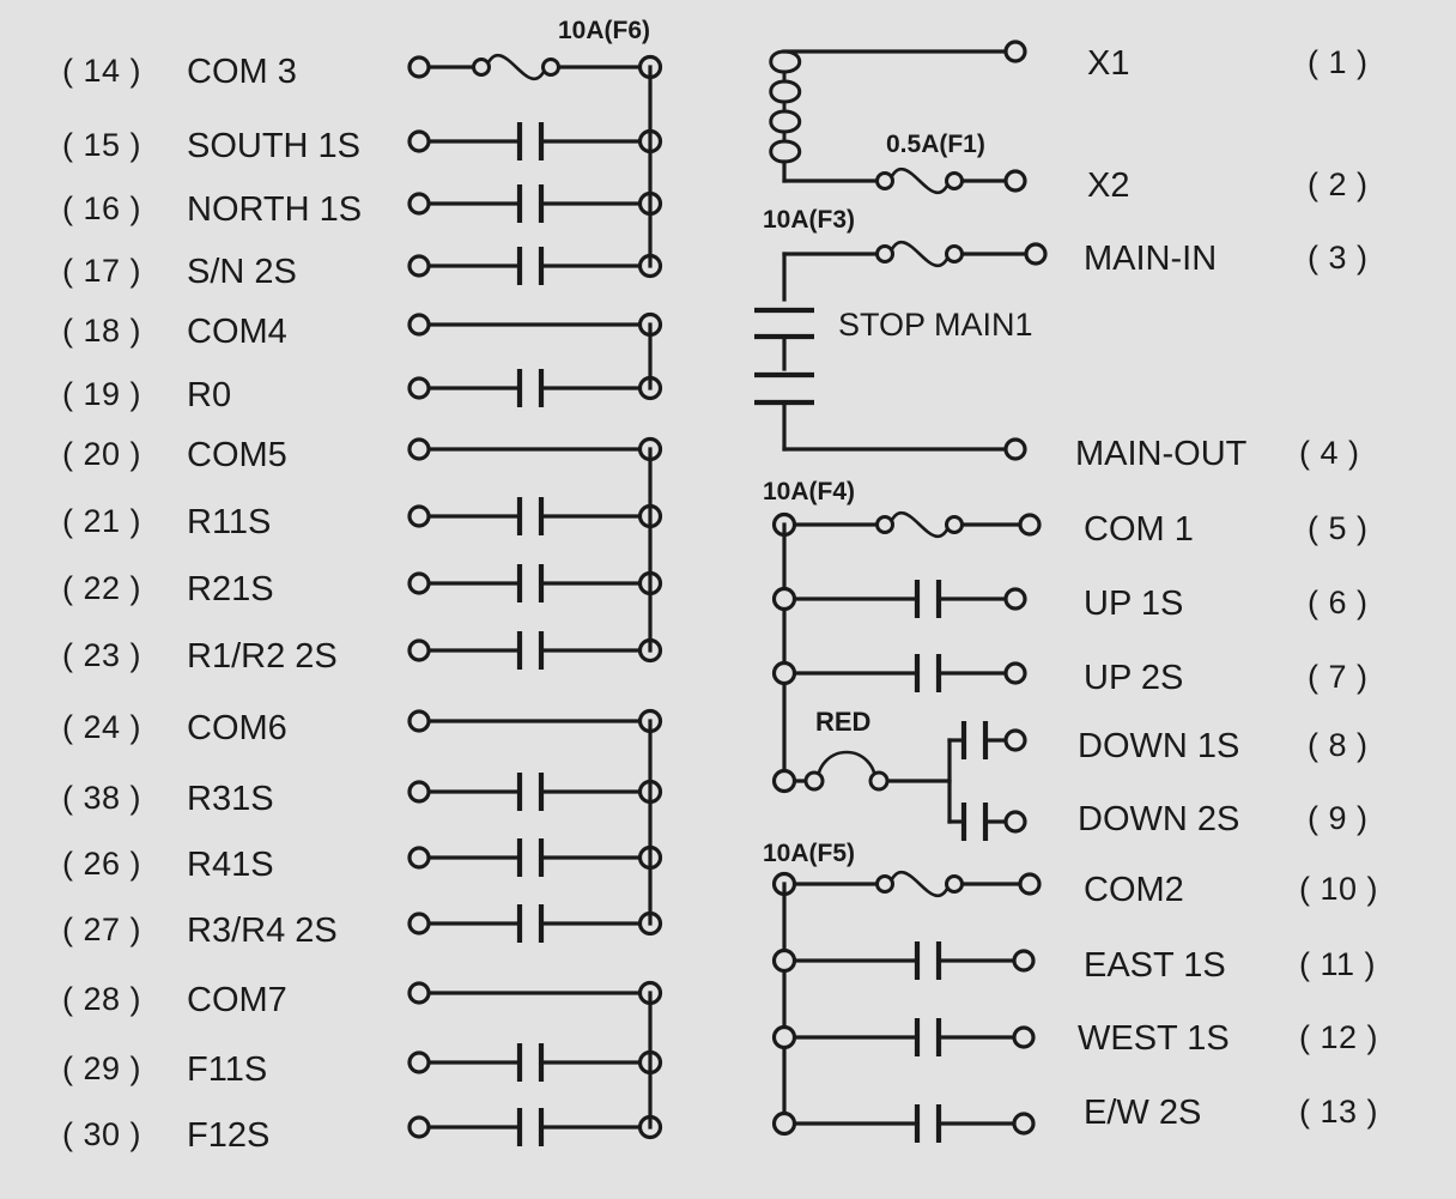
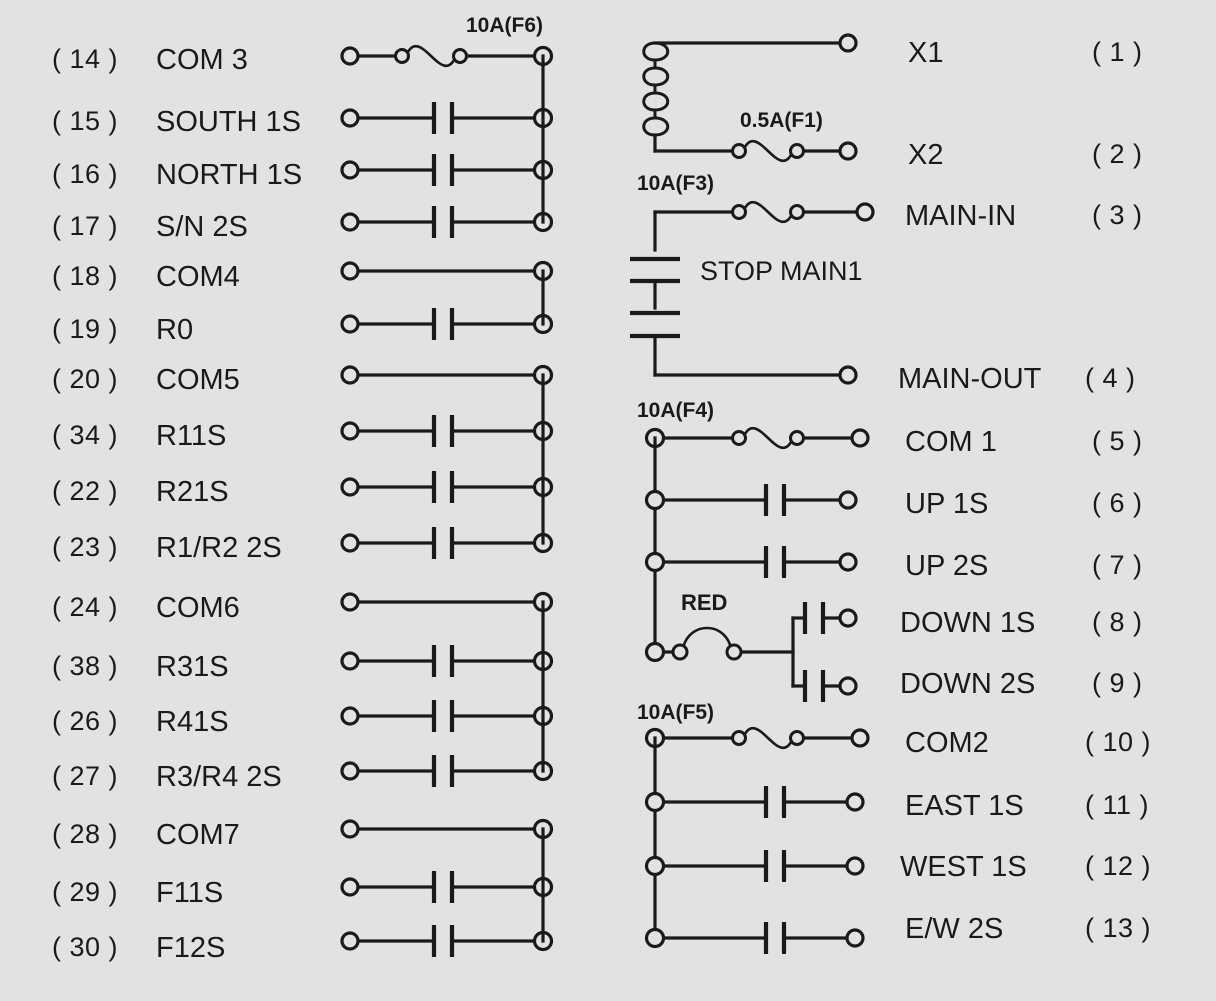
  10A(F6)
  ( 14 )
  COM 3
  ( 15 )
  SOUTH 1S
  ( 16 )
  NORTH 1S
  ( 17 )
  S/N 2S
  ( 18 )
  COM4
  ( 19 )
  R0
  ( 20 )
  COM5
- ( 21 )
+ ( 34 )
  R11S
  ( 22 )
  R21S
  ( 23 )
  R1/R2 2S
  ( 24 )
  COM6
  ( 38 )
  R31S
  ( 26 )
  R41S
  ( 27 )
  R3/R4 2S
  ( 28 )
  COM7
  ( 29 )
  F11S
  ( 30 )
  F12S
  0.5A(F1)
  X1
  ( 1 )
  X2
  ( 2 )
  10A(F3)
  STOP MAIN1
  MAIN-IN
  ( 3 )
  MAIN-OUT
  ( 4 )
  10A(F4)
  RED
  COM 1
  ( 5 )
  UP 1S
  ( 6 )
  UP 2S
  ( 7 )
  DOWN 1S
  ( 8 )
  DOWN 2S
  ( 9 )
  10A(F5)
  COM2
  ( 10 )
  EAST 1S
  ( 11 )
  WEST 1S
  ( 12 )
  E/W 2S
  ( 13 )
